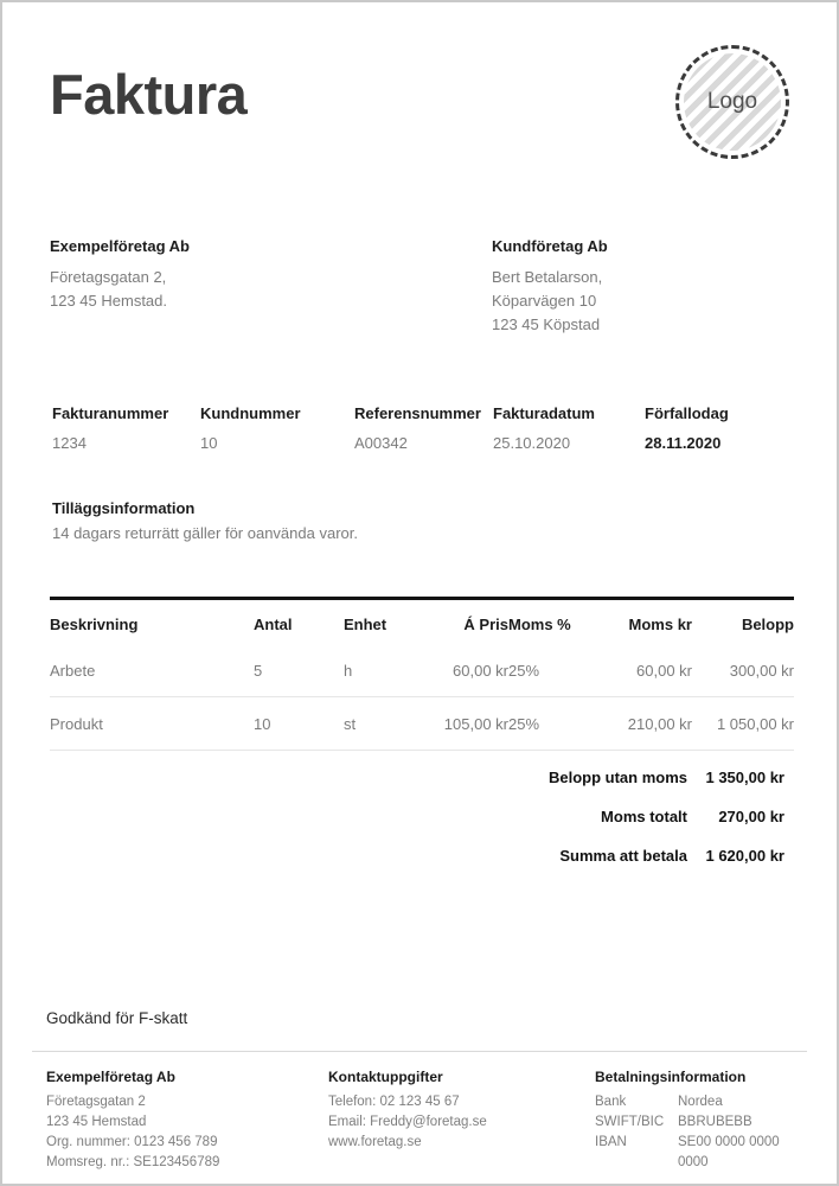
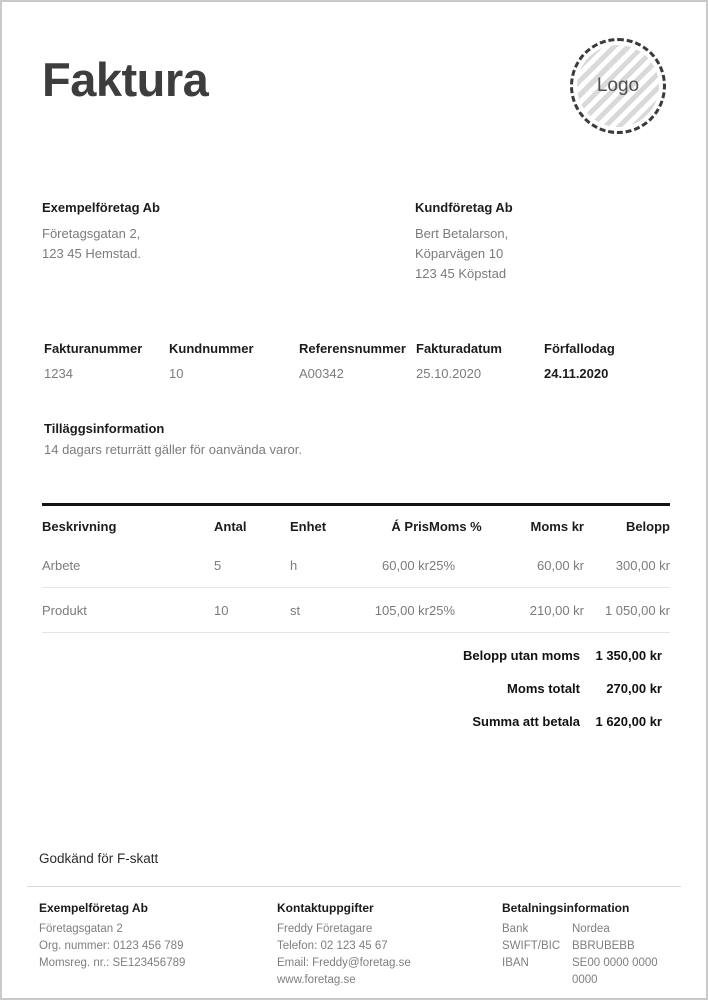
  Faktura
  Logo
  Exempelföretag Ab
  Företagsgatan 2,
  123 45 Hemstad.
  Kundföretag Ab
  Bert Betalarson,
  Köparvägen 10
  123 45 Köpstad
  Fakturanummer
  1234
  Kundnummer
  10
  Referensnummer
  A00342
  Fakturadatum
  25.10.2020
  Förfallodag
- 28.11.2020
+ 24.11.2020
  Tilläggsinformation
  14 dagars returrätt gäller för oanvända varor.
  Beskrivning	Antal	Enhet	Á Pris	Moms %	Moms kr	Belopp
  Arbete	5	h	60,00 kr	25%	60,00 kr	300,00 kr
  Produkt	10	st	105,00 kr	25%	210,00 kr	1 050,00 kr
  Belopp utan moms
  1 350,00 kr
  Moms totalt
  270,00 kr
  Summa att betala
  1 620,00 kr
  Godkänd för F-skatt
  Exempelföretag Ab
  Företagsgatan 2
- 123 45 Hemstad
  Org. nummer: 0123 456 789
  Momsreg. nr.: SE123456789
  Kontaktuppgifter
+ Freddy Företagare
  Telefon: 02 123 45 67
  Email: Freddy@foretag.se
  www.foretag.se
  Betalningsinformation
  Bank
  Nordea
  SWIFT/BIC
  BBRUBEBB
  IBAN
  SE00 0000 0000 0000
